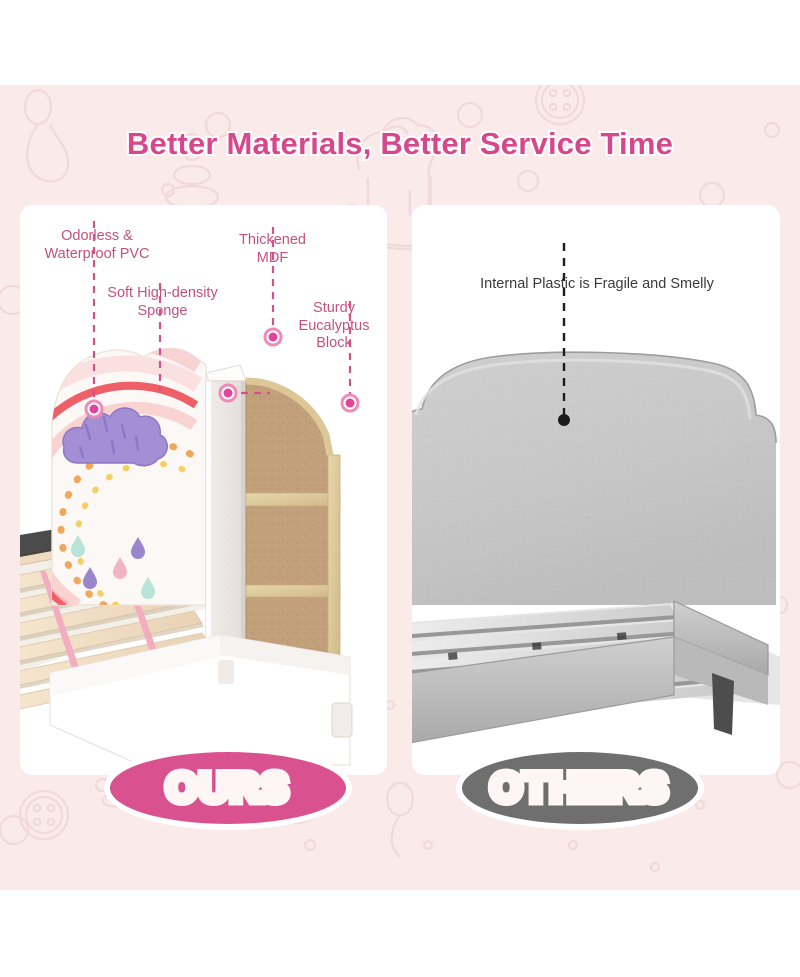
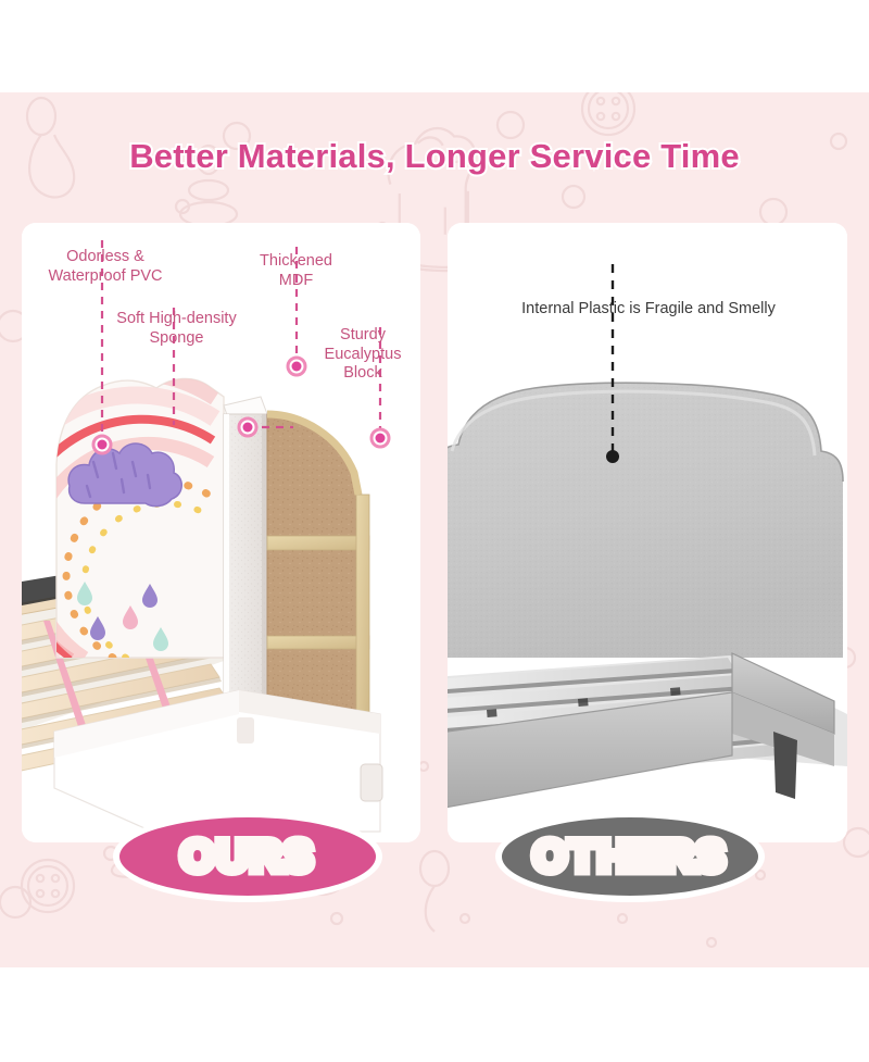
- Better Materials, Better Service Time
+ Better Materials, Longer Service Time
  Odorless &
  Waterproof PVC
  Soft High-density
  Sponge
  Thickened
  MDF
  Sturdy
  Eucalyptus
  Block
  Internal Plastic is Fragile and Smelly
  OURS
  OTHERS
